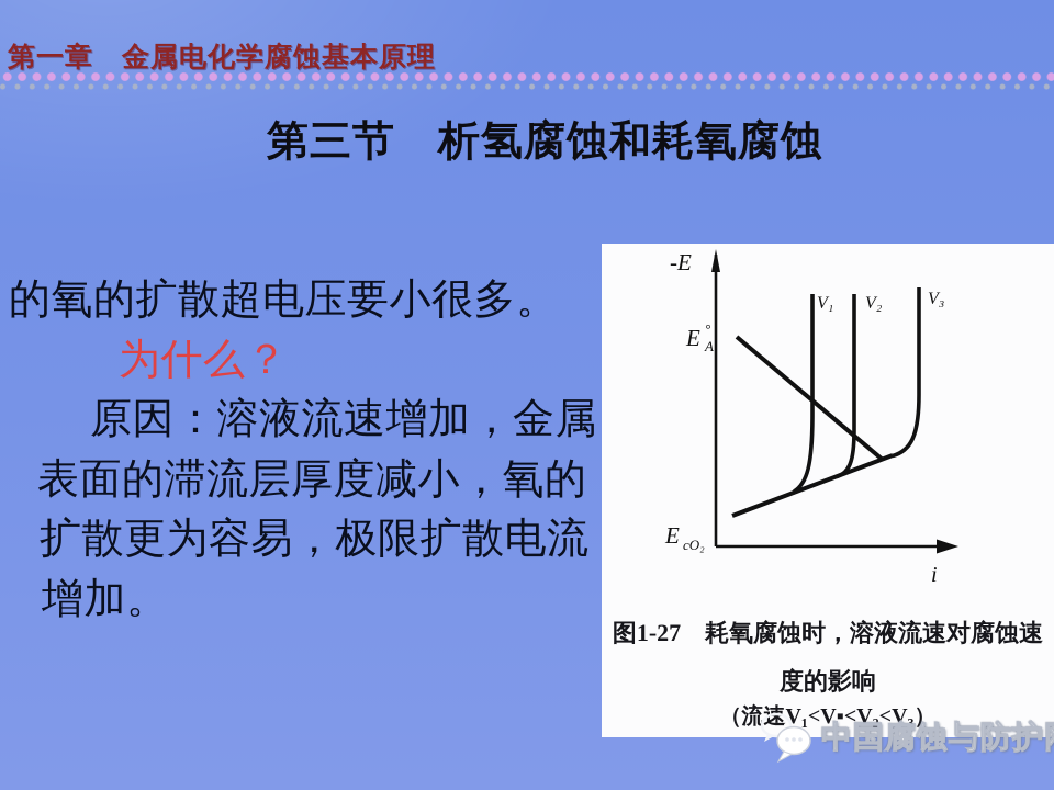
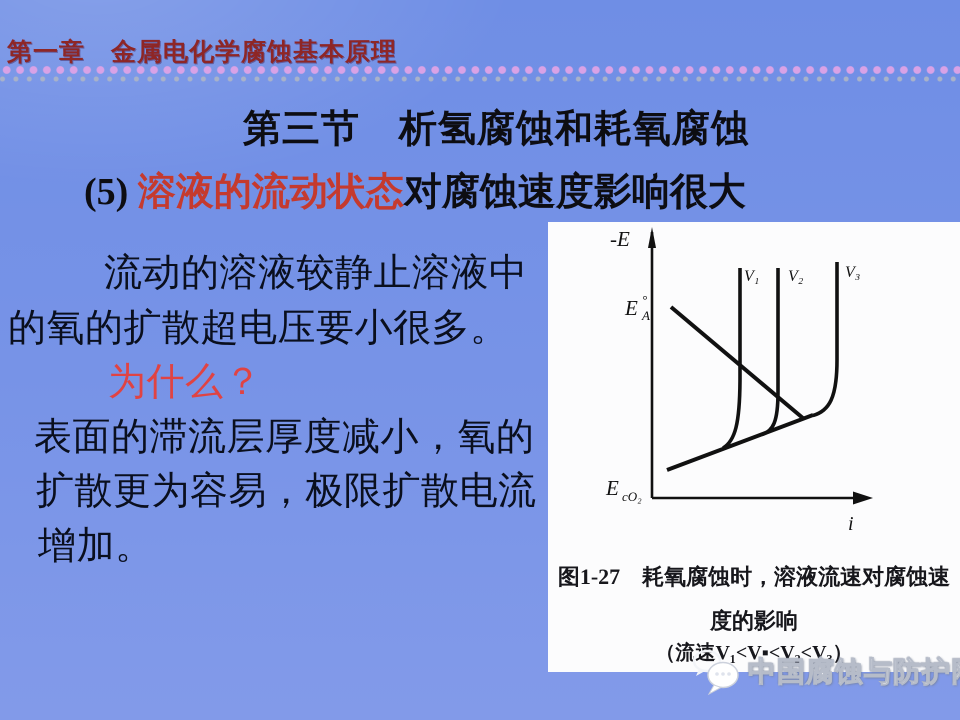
  第一章 金属电化学腐蚀基本原理
  第三节 析氢腐蚀和耗氧腐蚀
+ (5) 溶液的流动状态对腐蚀速度影响很大
+ 流动的溶液较静止溶液中
  的氧的扩散超电压要小很多。
  为什么？
- 原因：溶液流速增加，金属
  表面的滞流层厚度减小，氧的
  扩散更为容易，极限扩散电流
  增加。
  -E
  E
  °
  A
  E
  cO₂
  i
  V₁
  V₂
  V₃
  图1-27 耗氧腐蚀时，溶液流速对腐蚀速
  度的影响
  （流速V₁<V▪<V₂<V₃）
  中国腐蚀与防护
